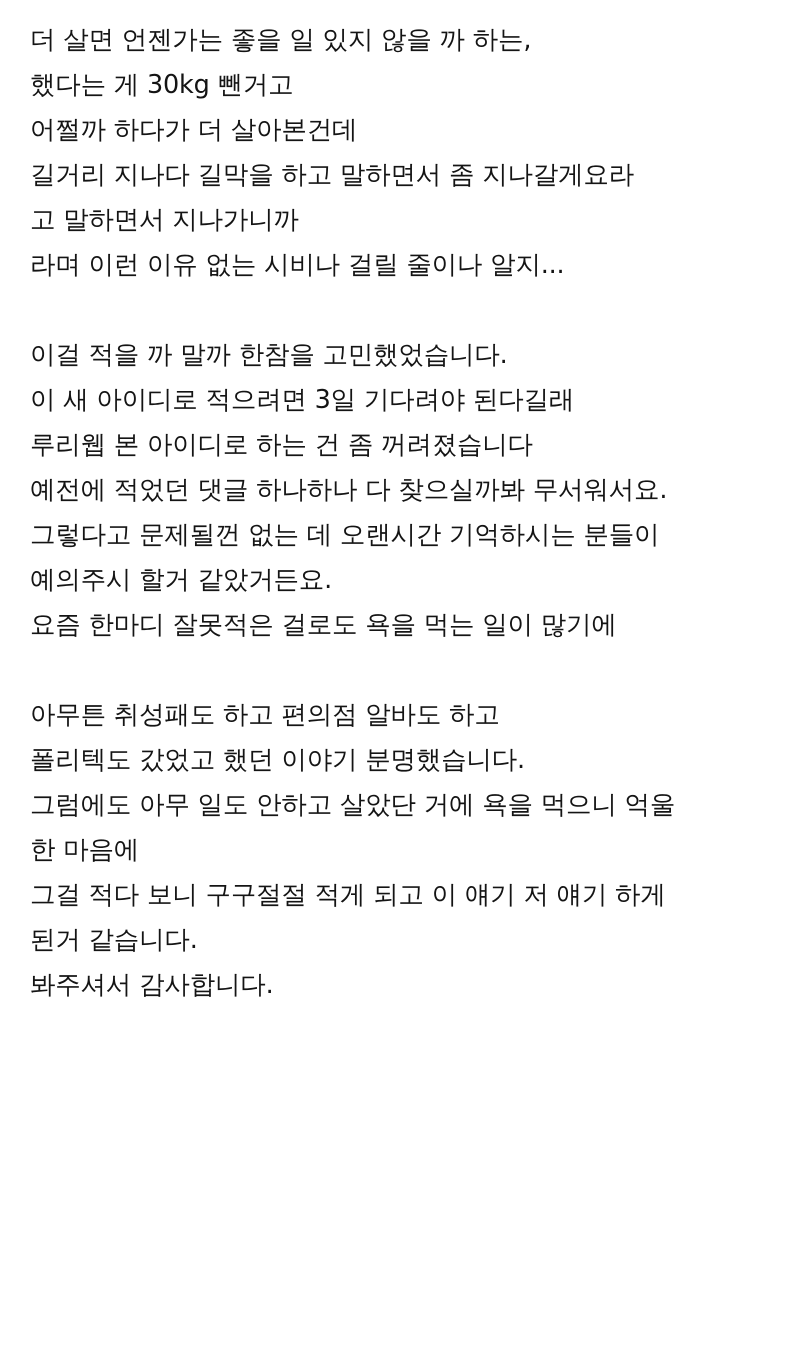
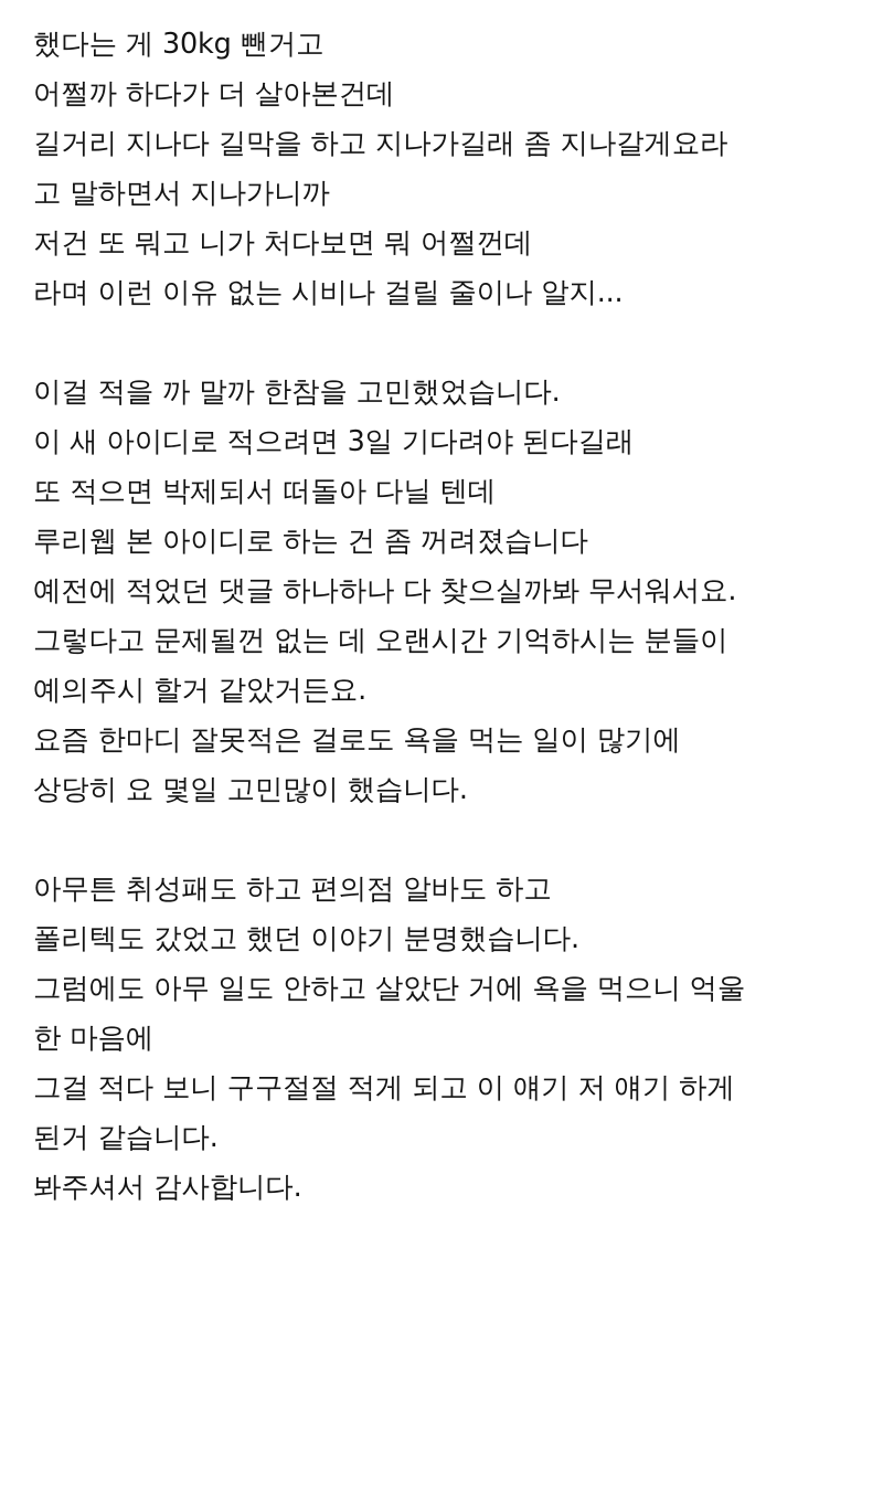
- 더 살면 언젠가는 좋을 일 있지 않을 까 하는,
  했다는 게 30kg 뺀거고
  어쩔까 하다가 더 살아본건데
- 길거리 지나다 길막을 하고 말하면서 좀 지나갈게요라
+ 길거리 지나다 길막을 하고 지나가길래 좀 지나갈게요라
  고 말하면서 지나가니까
+ 저건 또 뭐고 니가 처다보면 뭐 어쩔껀데
  라며 이런 이유 없는 시비나 걸릴 줄이나 알지...
  이걸 적을 까 말까 한참을 고민했었습니다.
  이 새 아이디로 적으려면 3일 기다려야 된다길래
+ 또 적으면 박제되서 떠돌아 다닐 텐데
  루리웹 본 아이디로 하는 건 좀 꺼려졌습니다
  예전에 적었던 댓글 하나하나 다 찾으실까봐 무서워서요.
  그렇다고 문제될껀 없는 데 오랜시간 기억하시는 분들이
  예의주시 할거 같았거든요.
  요즘 한마디 잘못적은 걸로도 욕을 먹는 일이 많기에
+ 상당히 요 몇일 고민많이 했습니다.
  아무튼 취성패도 하고 편의점 알바도 하고
  폴리텍도 갔었고 했던 이야기 분명했습니다.
  그럼에도 아무 일도 안하고 살았단 거에 욕을 먹으니 억울
  한 마음에
  그걸 적다 보니 구구절절 적게 되고 이 얘기 저 얘기 하게
  된거 같습니다.
  봐주셔서 감사합니다.
